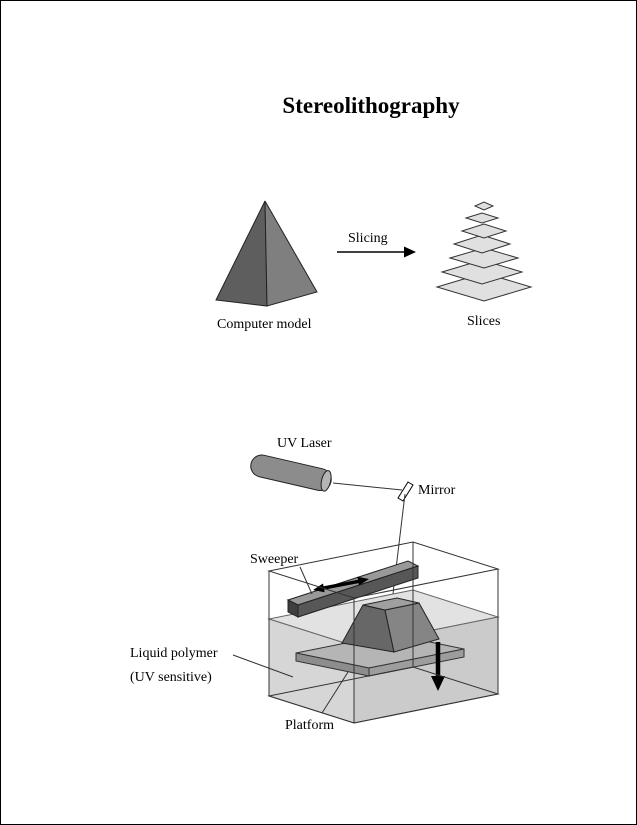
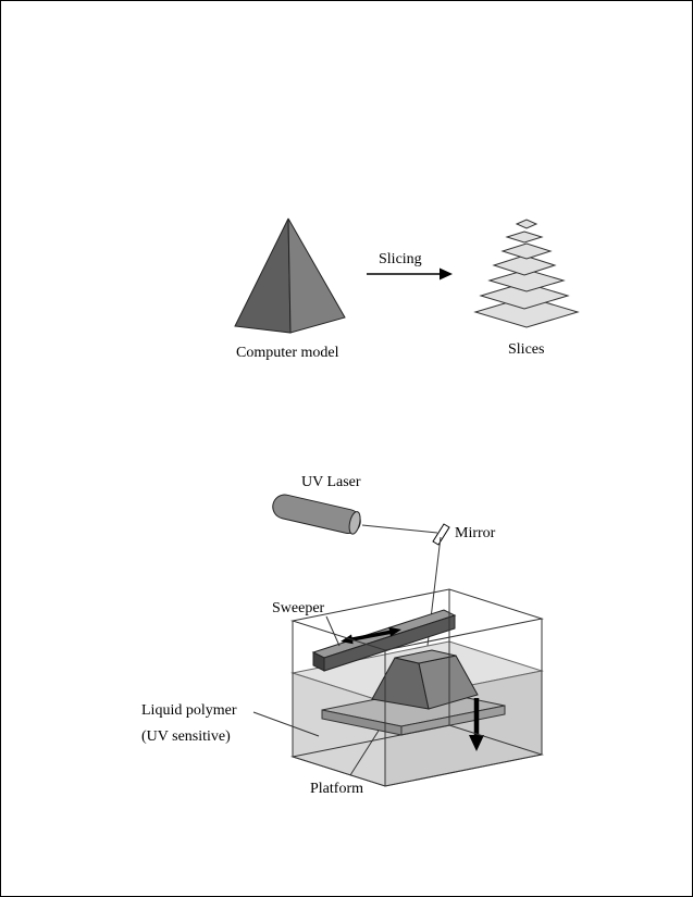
- Stereolithography
  Slicing
  Computer model
  Slices
  UV Laser
  Mirror
  Sweeper
  Liquid polymer
  (UV sensitive)
  Platform
